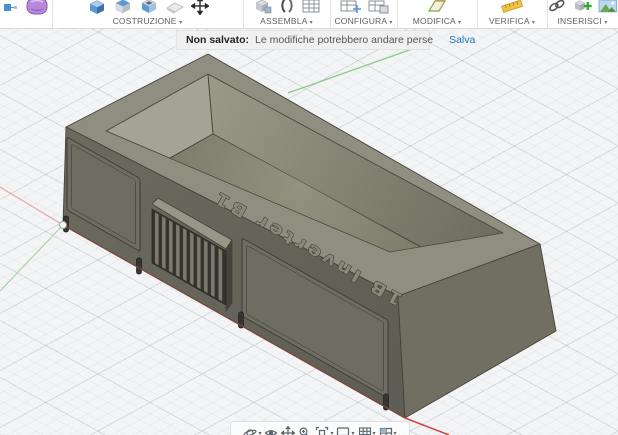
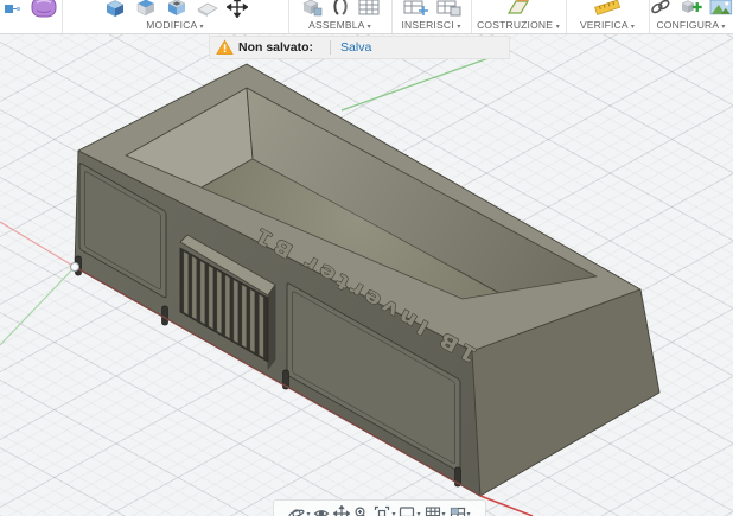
- COSTRUZIONE
+ MODIFICA
  ASSEMBLA
- CONFIGURA
+ INSERISCI
- MODIFICA
+ COSTRUZIONE
  VERIFICA
- INSERISCI
+ CONFIGURA
  Non salvato:
- Le modifiche potrebbero andare perse
  Salva
